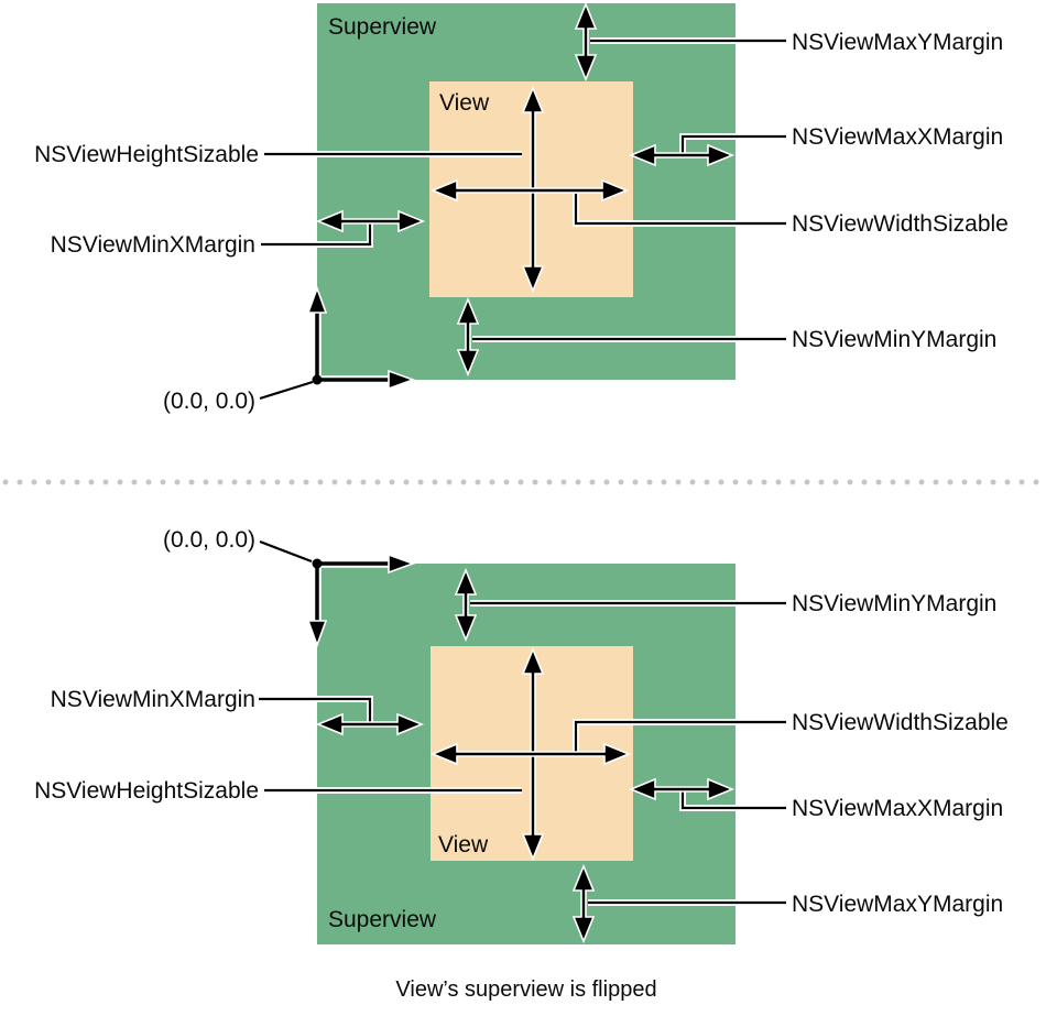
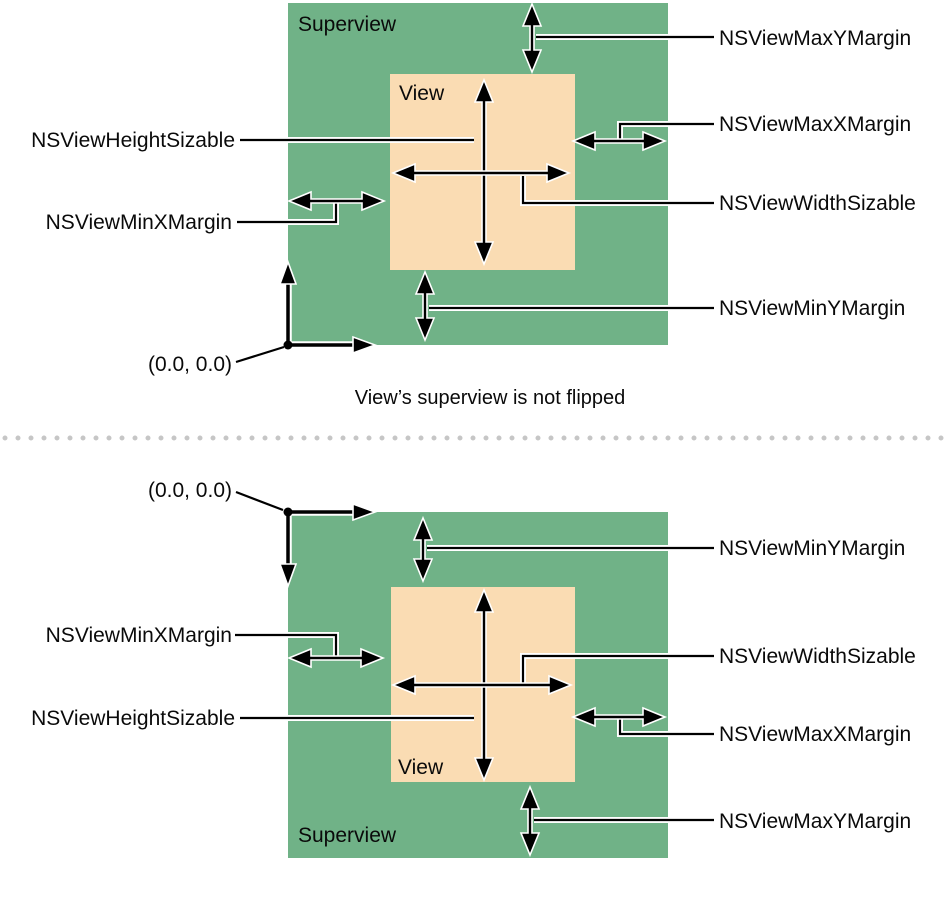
  Superview
  View
  NSViewHeightSizable
  NSViewMinXMargin
  NSViewMaxYMargin
  NSViewMaxXMargin
  NSViewWidthSizable
  NSViewMinYMargin
  (0.0, 0.0)
+ View’s superview is not flipped
  (0.0, 0.0)
  NSViewMinXMargin
  NSViewHeightSizable
  NSViewMinYMargin
  NSViewWidthSizable
  NSViewMaxXMargin
  NSViewMaxYMargin
  View
  Superview
- View’s superview is flipped
